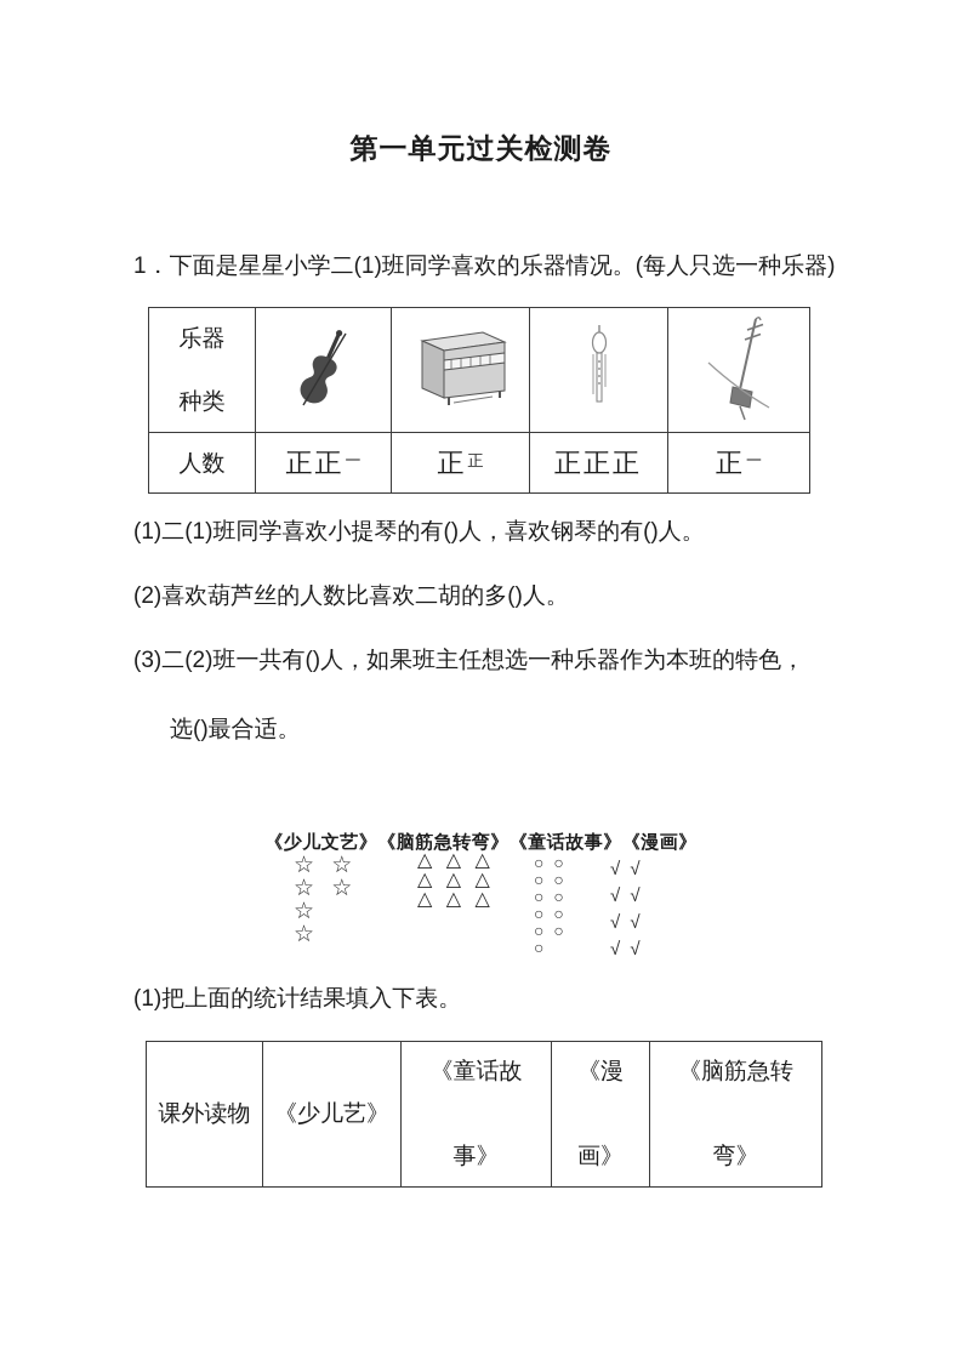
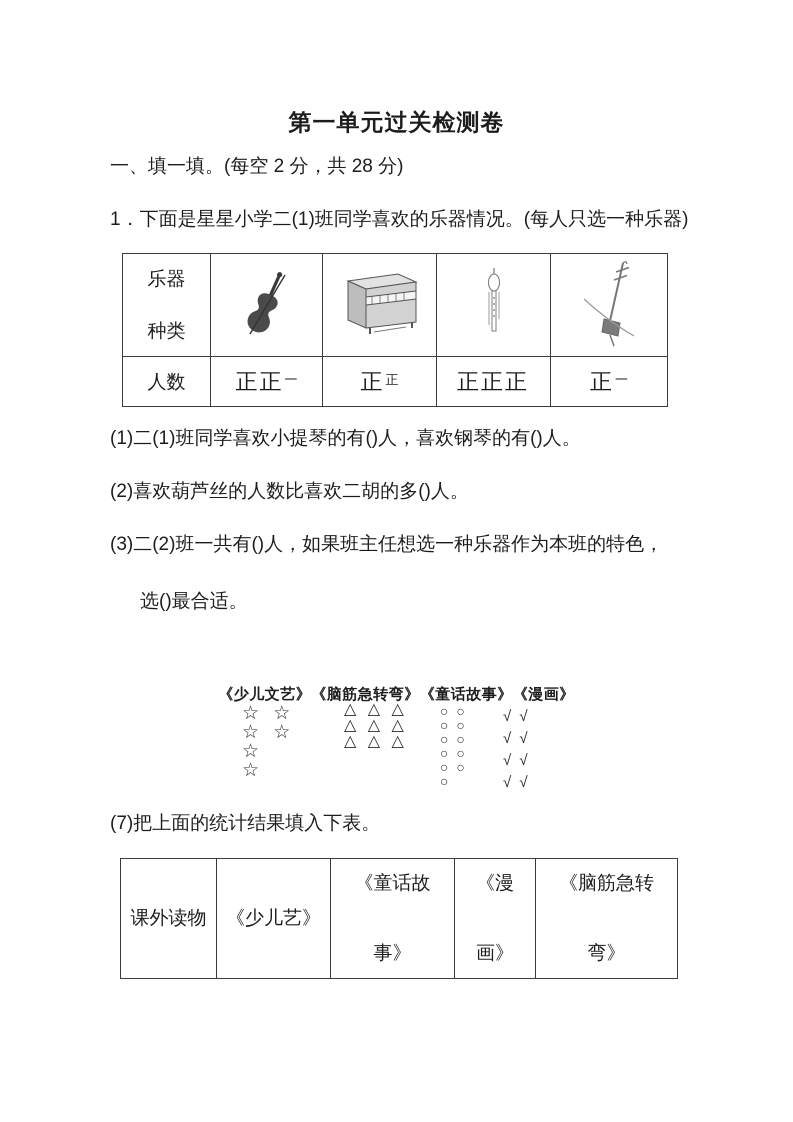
  第一单元过关检测卷
+ 一、填一填。(每空 2 分，共 28 分)
  1．下面是星星小学二(1)班同学喜欢的乐器情况。(每人只选一种乐器)
  乐器 种类
  人数	正正一	正正	正正正	正一
  (1)二(1)班同学喜欢小提琴的有()人，喜欢钢琴的有()人。
  (2)喜欢葫芦丝的人数比喜欢二胡的多()人。
  (3)二(2)班一共有()人，如果班主任想选一种乐器作为本班的特色，
  选()最合适。
  《少儿文艺》
  《脑筋急转弯》
  《童话故事》
  《漫画》
  ☆ ☆
  ☆ ☆
  ☆
  ☆
  △ △ △
  △ △ △
  △ △ △
  ○ ○
  ○ ○
  ○ ○
  ○ ○
  ○ ○
  ○
  √ √
  √ √
  √ √
  √ √
- (1)把上面的统计结果填入下表。
+ (7)把上面的统计结果填入下表。
  课外读物	《少儿艺》	《童话故 事》	《漫 画》	《脑筋急转 弯》
